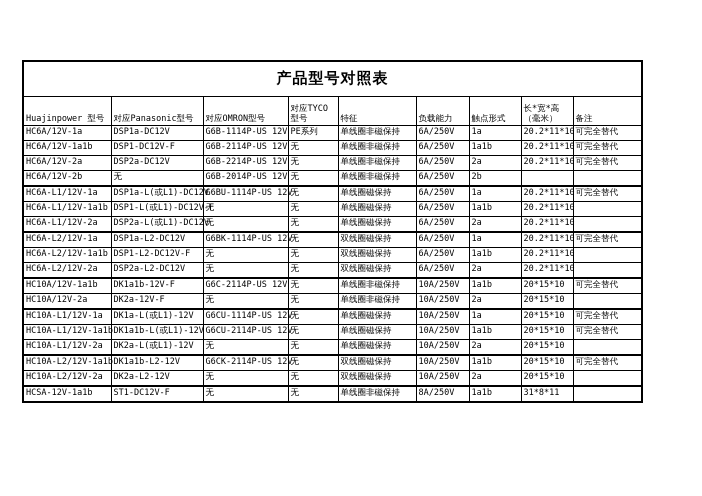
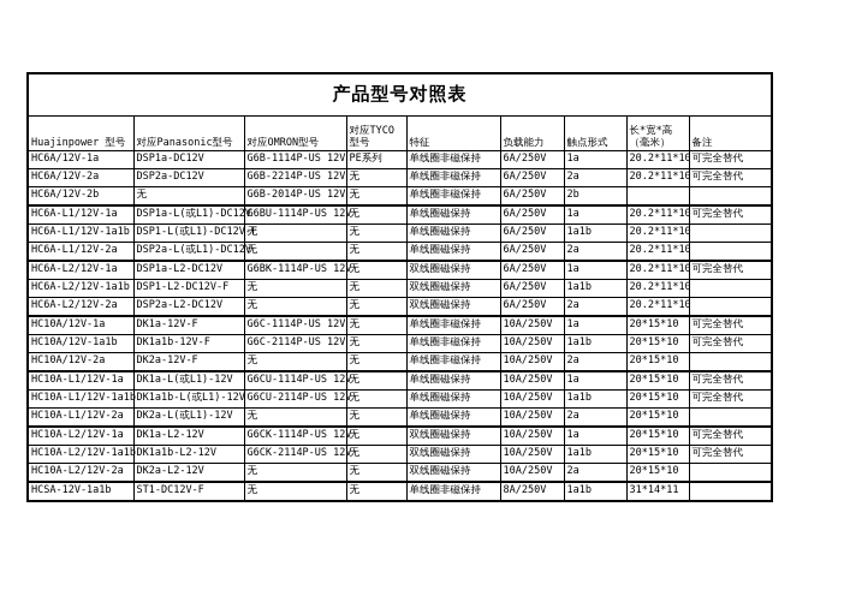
  产品型号对照表
  Huajinpower 型号	对应Panasonic型号	对应OMRON型号	对应TYCO型号	特征	负载能力	触点形式	长*宽*高 （毫米）	备注
  HC6A/12V-1a	DSP1a-DC12V	G6B-1114P-US 12V	PE系列	单线圈非磁保持	6A/250V	1a	20.2*11*10	可完全替代
- HC6A/12V-1a1b	DSP1-DC12V-F	G6B-2114P-US 12V	无	单线圈非磁保持	6A/250V	1a1b	20.2*11*10	可完全替代
  HC6A/12V-2a	DSP2a-DC12V	G6B-2214P-US 12V	无	单线圈非磁保持	6A/250V	2a	20.2*11*10	可完全替代
  HC6A/12V-2b	无	G6B-2014P-US 12V	无	单线圈非磁保持	6A/250V	2b
  HC6A-L1/12V-1a	DSP1a-L(或L1)-DC12	G6BU-1114P-US 12V	无	单线圈磁保持	6A/250V	1a	20.2*11*10	可完全替代
  HC6A-L1/12V-1a1b	DSP1-L(或L1)-DC12V	无	无	单线圈磁保持	6A/250V	1a1b	20.2*11*10
  HC6A-L1/12V-2a	DSP2a-L(或L1)-DC12	无	无	单线圈磁保持	6A/250V	2a	20.2*11*10
  HC6A-L2/12V-1a	DSP1a-L2-DC12V	G6BK-1114P-US 12V	无	双线圈磁保持	6A/250V	1a	20.2*11*10	可完全替代
  HC6A-L2/12V-1a1b	DSP1-L2-DC12V-F	无	无	双线圈磁保持	6A/250V	1a1b	20.2*11*10
  HC6A-L2/12V-2a	DSP2a-L2-DC12V	无	无	双线圈磁保持	6A/250V	2a	20.2*11*10
+ HC10A/12V-1a	DK1a-12V-F	G6C-1114P-US 12V	无	单线圈非磁保持	10A/250V	1a	20*15*10	可完全替代
  HC10A/12V-1a1b	DK1a1b-12V-F	G6C-2114P-US 12V	无	单线圈非磁保持	10A/250V	1a1b	20*15*10	可完全替代
  HC10A/12V-2a	DK2a-12V-F	无	无	单线圈非磁保持	10A/250V	2a	20*15*10
  HC10A-L1/12V-1a	DK1a-L(或L1)-12V	G6CU-1114P-US 12V	无	单线圈磁保持	10A/250V	1a	20*15*10	可完全替代
  HC10A-L1/12V-1a1b	DK1a1b-L(或L1)-12V	G6CU-2114P-US 12V	无	单线圈磁保持	10A/250V	1a1b	20*15*10	可完全替代
  HC10A-L1/12V-2a	DK2a-L(或L1)-12V	无	无	单线圈磁保持	10A/250V	2a	20*15*10
+ HC10A-L2/12V-1a	DK1a-L2-12V	G6CK-1114P-US 12V	无	双线圈磁保持	10A/250V	1a	20*15*10	可完全替代
  HC10A-L2/12V-1a1b	DK1a1b-L2-12V	G6CK-2114P-US 12V	无	双线圈磁保持	10A/250V	1a1b	20*15*10	可完全替代
  HC10A-L2/12V-2a	DK2a-L2-12V	无	无	双线圈磁保持	10A/250V	2a	20*15*10
- HCSA-12V-1a1b	ST1-DC12V-F	无	无	单线圈非磁保持	8A/250V	1a1b	31*8*11
+ HCSA-12V-1a1b	ST1-DC12V-F	无	无	单线圈非磁保持	8A/250V	1a1b	31*14*11
